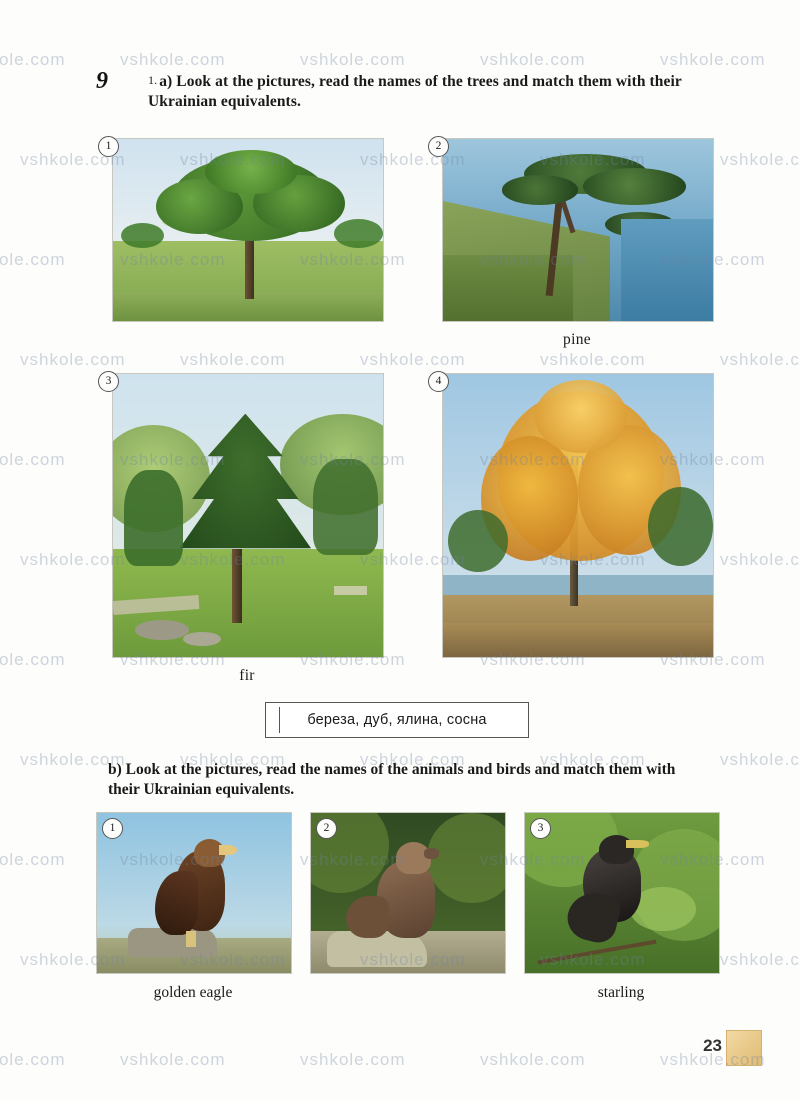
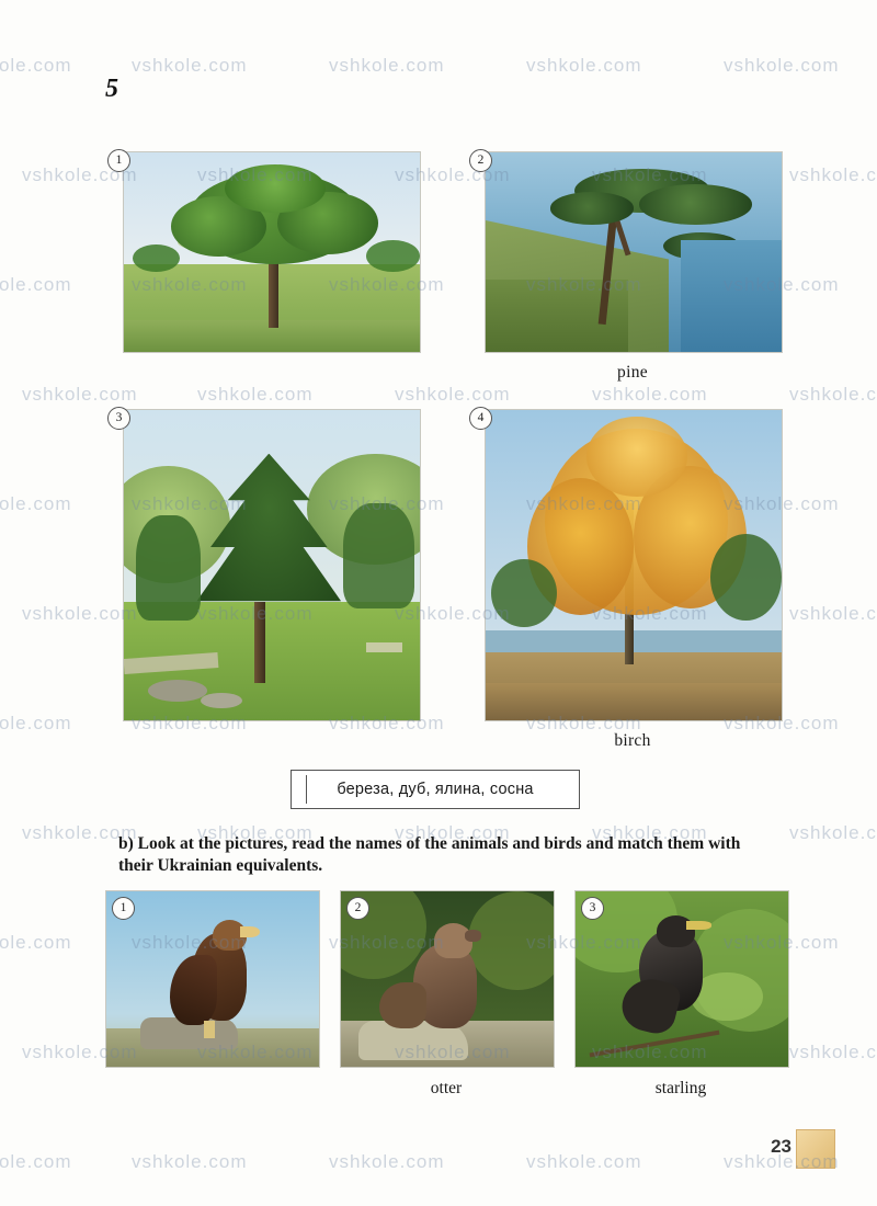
- 9
+ 5
- 1. a) Look at the pictures, read the names of the trees and match them with their Ukrainian equivalents.
  1
  2
  pine
  3
- fir
  4
+ birch
  береза, дуб, ялина, сосна
  b) Look at the pictures, read the names of the animals and birds and match them with their Ukrainian equivalents.
  1
- golden eagle
  2
+ otter
  3
  starling
  23
  vshkole.com
  vshkole.com
  vshkole.com
  vshkole.com
  vshkole.com
  vshkole.com
  vshkole.com
  vshkole.com
  vshkole.c
  vshkole.com
  vshkole.com
  vshkole.com
  vshkole.com
  vshkole.com
  vshkole.com
  vshkole.com
  vshkole.com
  vshkole.c
  vshkole.com
  vshkole.com
  vshkole.com
  vshkole.com
  vshkole.com
  vshkole.com
  vshkole.com
  vshkole.com
  vshkole.c
  vshkole.com
  vshkole.com
  vshkole.com
  vshkole.com
  vshkole.com
  vshkole.com
  vshkole.com
  vshkole.com
  vshkole.c
  vshkole.com
  vshkole.com
  vshkole.com
  vshkole.com
  vshkole.com
  vshkole.com
  vshkole.com
  vshkole.com
  vshkole.c
  vshkole.com
  vshkole.com
  vshkole.com
  vshkole.com
